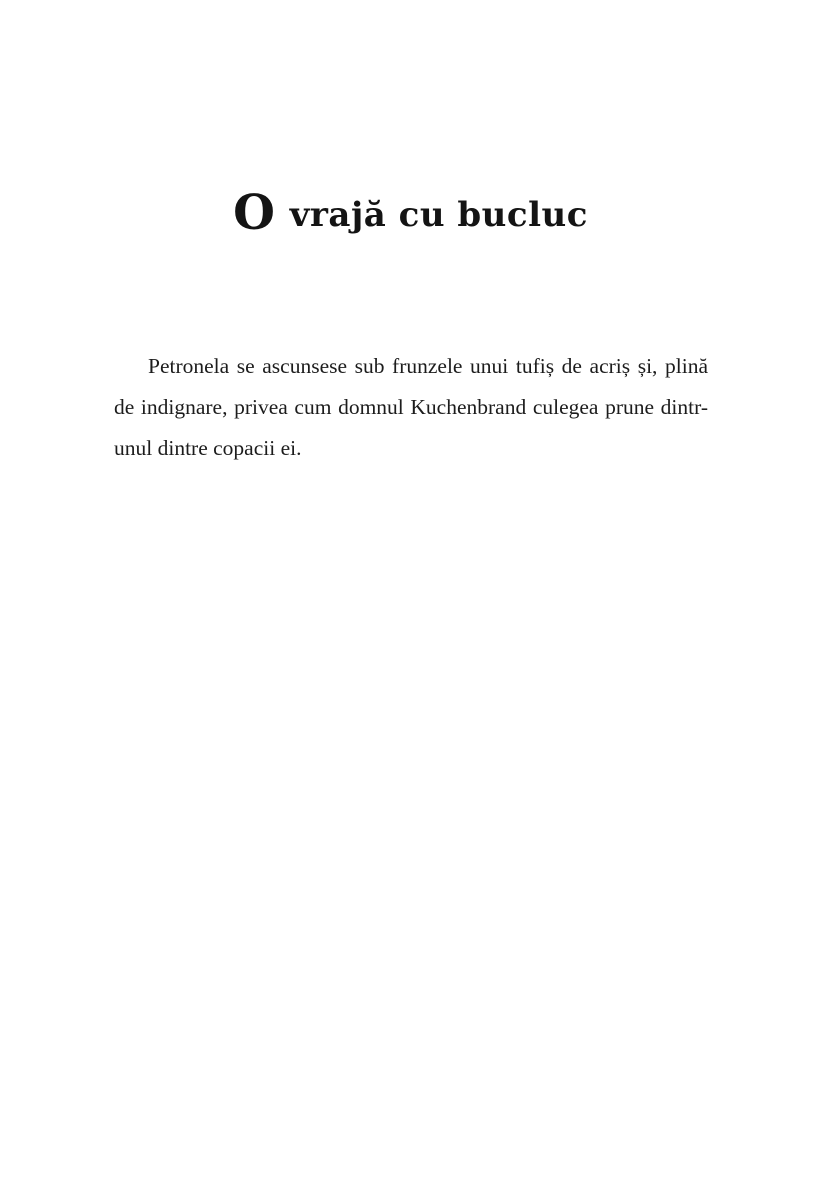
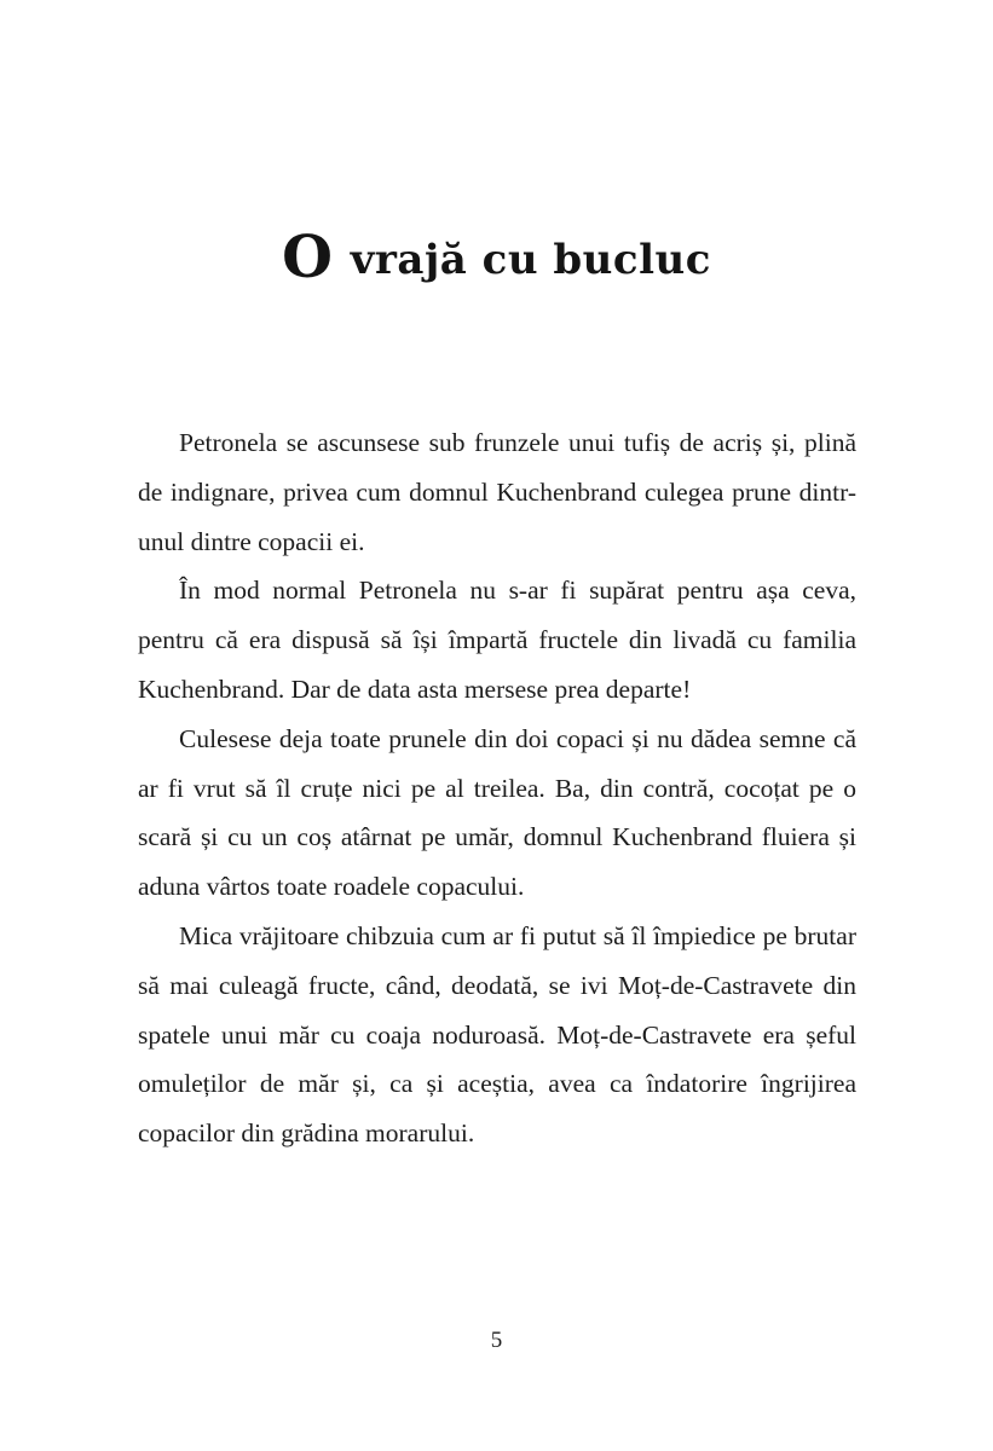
  O vrajă cu bucluc
  Petronela se ascunsese sub frunzele unui tufiș de acriș și, plină de indignare, privea cum domnul Kuchenbrand culegea prune dintr-unul dintre copacii ei.
+ În mod normal Petronela nu s-ar fi supărat pentru așa ceva, pentru că era dispusă să își împartă fructele din livadă cu familia Kuchenbrand. Dar de data asta mersese prea departe!
+ Culesese deja toate prunele din doi copaci și nu dădea semne că ar fi vrut să îl cruțe nici pe al treilea. Ba, din contră, cocoțat pe o scară și cu un coș atârnat pe umăr, domnul Kuchenbrand fluiera și aduna vârtos toate roadele copacului.
+ Mica vrăjitoare chibzuia cum ar fi putut să îl împiedice pe brutar să mai culeagă fructe, când, deodată, se ivi Moț-de-Castravete din spatele unui măr cu coaja noduroasă. Moț-de-Castravete era șeful omuleților de măr și, ca și aceștia, avea ca îndatorire îngrijirea copacilor din grădina morarului.
+ 5
